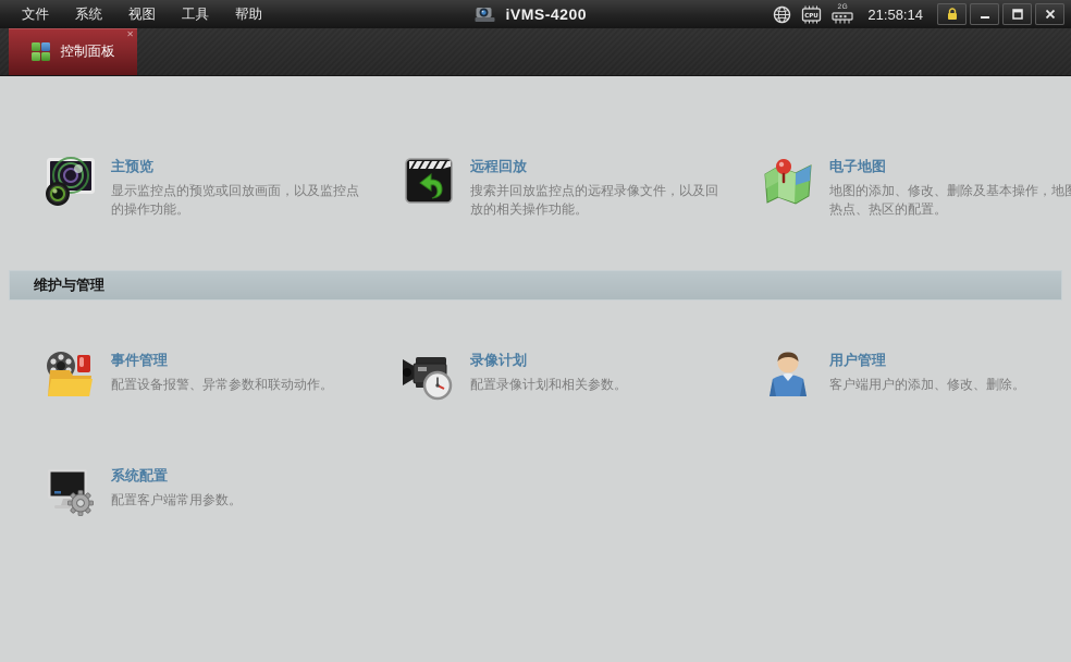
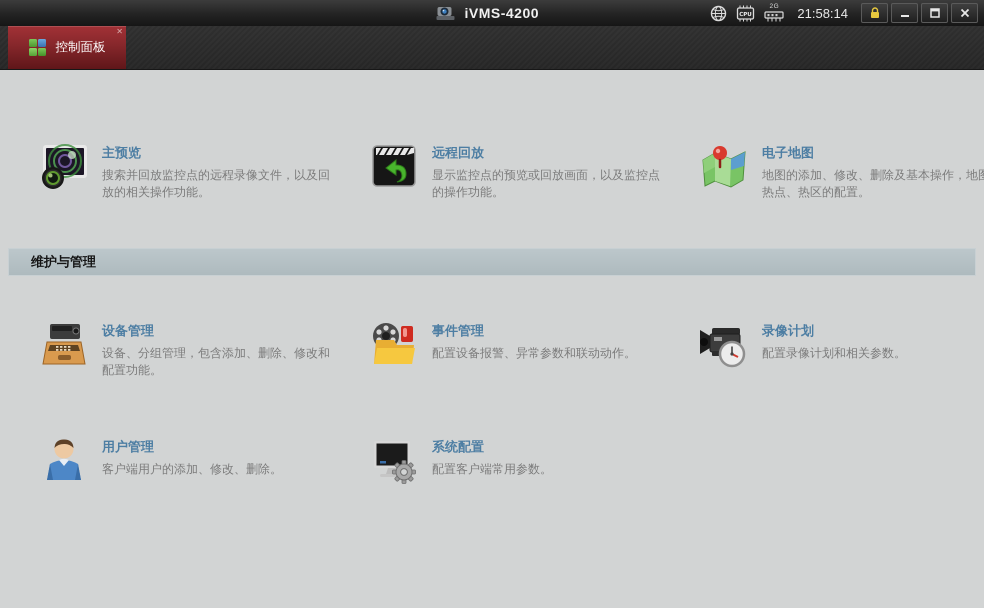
- 文件
- 系统
- 视图
- 工具
- 帮助
  iVMS-4200
  21:58:14
  ✕
  控制面板
  主预览
- 显示监控点的预览或回放画面，以及监控点的操作功能。
+ 搜索并回放监控点的远程录像文件，以及回放的相关操作功能。
  远程回放
- 搜索并回放监控点的远程录像文件，以及回放的相关操作功能。
+ 显示监控点的预览或回放画面，以及监控点的操作功能。
  电子地图
  地图的添加、修改、删除及基本操作，地热点、热区的配置。
  维护与管理
+ 设备管理
+ 设备、分组管理，包含添加、删除、修改和配置功能。
  事件管理
  配置设备报警、异常参数和联动动作。
  录像计划
  配置录像计划和相关参数。
  用户管理
  客户端用户的添加、修改、删除。
  系统配置
  配置客户端常用参数。
